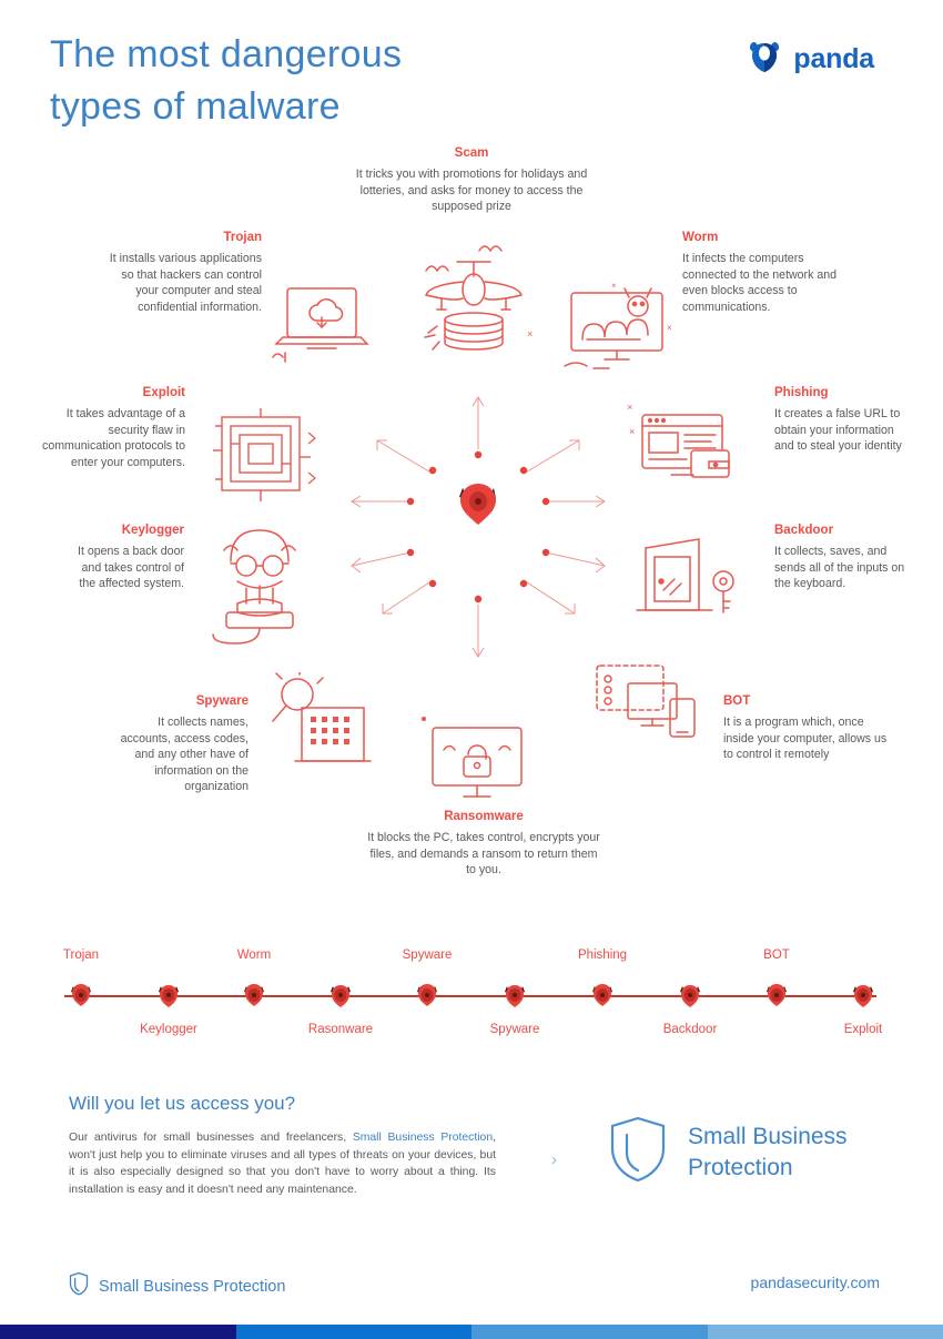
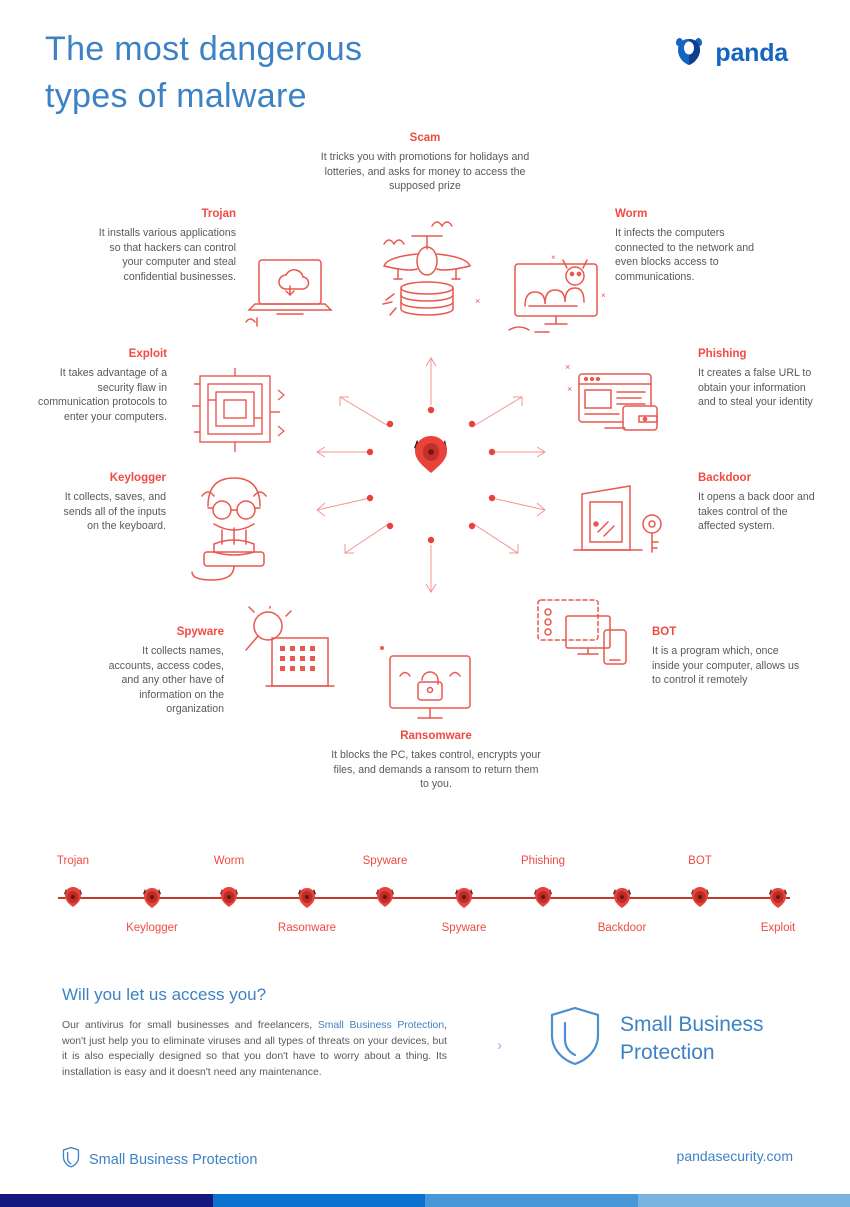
  The most dangerous
  types of malware
  panda
  Scam
  It tricks you with promotions for holidays and lotteries, and asks for money to access the supposed prize
  ×
  Trojan
- It installs various applications so that hackers can control your computer and steal confidential information.
+ It installs various applications so that hackers can control your computer and steal confidential businesses.
  Worm
  It infects the computers connected to the network and even blocks access to communications.
  ×
  ×
  Exploit
  It takes advantage of a security flaw in communication protocols to enter your computers.
  Phishing
  It creates a false URL to obtain your information and to steal your identity
  ×
  ×
  Keylogger
- It opens a back door and takes control of the affected system.
+ It collects, saves, and sends all of the inputs on the keyboard.
  Backdoor
- It collects, saves, and sends all of the inputs on the keyboard.
+ It opens a back door and takes control of the affected system.
  Spyware
  It collects names, accounts, access codes, and any other have of information on the organization
  BOT
  It is a program which, once inside your computer, allows us to control it remotely
  Ransomware
  It blocks the PC, takes control, encrypts your files, and demands a ransom to return them to you.
  Trojan
  Keylogger
  Worm
  Rasonware
  Spyware
  Spyware
  Phishing
  Backdoor
  BOT
  Exploit
  Will you let us access you?
  Our antivirus for small businesses and freelancers, Small Business Protection, won't just help you to eliminate viruses and all types of threats on your devices, but it is also especially designed so that you don't have to worry about a thing. Its installation is easy and it doesn't need any maintenance.
  ›
  Small Business
  Protection
  Small Business Protection
  pandasecurity.com
